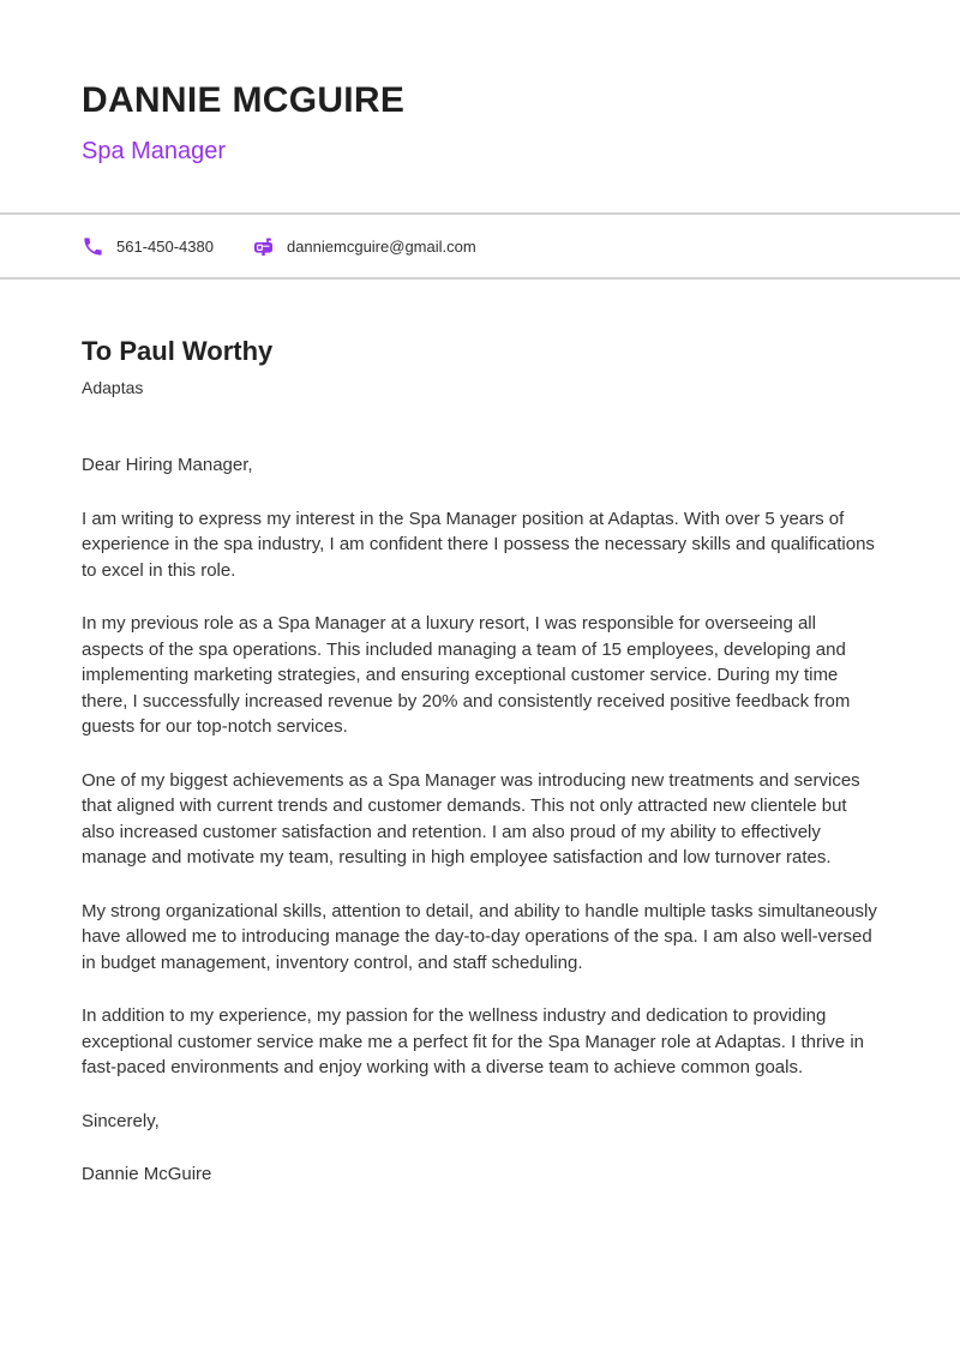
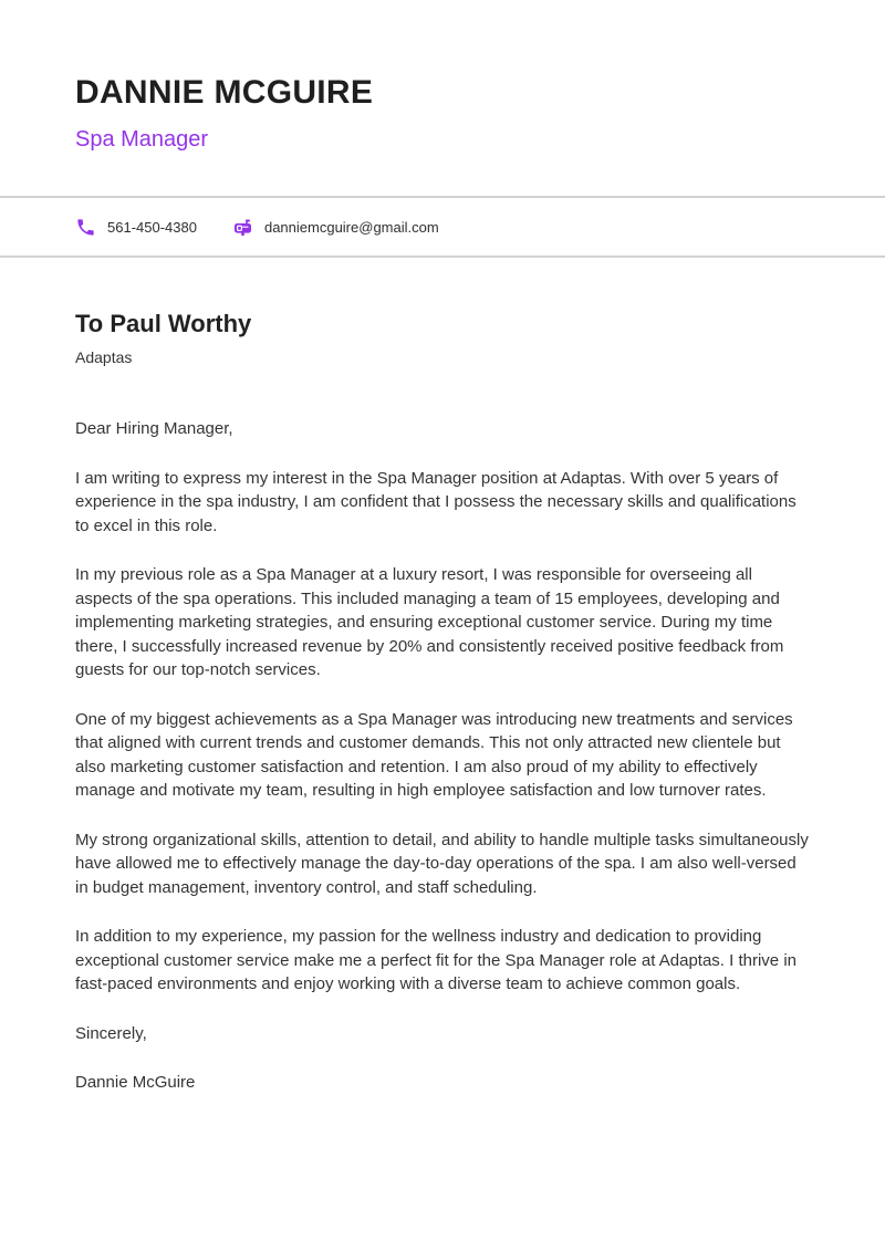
  DANNIE MCGUIRE
  Spa Manager
  561-450-4380
  danniemcguire@gmail.com
  To Paul Worthy
  Adaptas
  Dear Hiring Manager,
- I am writing to express my interest in the Spa Manager position at Adaptas. With over 5 years of experience in the spa industry, I am confident there I possess the necessary skills and qualifications to excel in this role.
+ I am writing to express my interest in the Spa Manager position at Adaptas. With over 5 years of experience in the spa industry, I am confident that I possess the necessary skills and qualifications to excel in this role.
  In my previous role as a Spa Manager at a luxury resort, I was responsible for overseeing all aspects of the spa operations. This included managing a team of 15 employees, developing and implementing marketing strategies, and ensuring exceptional customer service. During my time there, I successfully increased revenue by 20% and consistently received positive feedback from guests for our top-notch services.
- One of my biggest achievements as a Spa Manager was introducing new treatments and services that aligned with current trends and customer demands. This not only attracted new clientele but also increased customer satisfaction and retention. I am also proud of my ability to effectively manage and motivate my team, resulting in high employee satisfaction and low turnover rates.
+ One of my biggest achievements as a Spa Manager was introducing new treatments and services that aligned with current trends and customer demands. This not only attracted new clientele but also marketing customer satisfaction and retention. I am also proud of my ability to effectively manage and motivate my team, resulting in high employee satisfaction and low turnover rates.
- My strong organizational skills, attention to detail, and ability to handle multiple tasks simultaneously have allowed me to introducing manage the day-to-day operations of the spa. I am also well-versed in budget management, inventory control, and staff scheduling.
+ My strong organizational skills, attention to detail, and ability to handle multiple tasks simultaneously have allowed me to effectively manage the day-to-day operations of the spa. I am also well-versed in budget management, inventory control, and staff scheduling.
  In addition to my experience, my passion for the wellness industry and dedication to providing exceptional customer service make me a perfect fit for the Spa Manager role at Adaptas. I thrive in fast-paced environments and enjoy working with a diverse team to achieve common goals.
  Sincerely,
  Dannie McGuire
